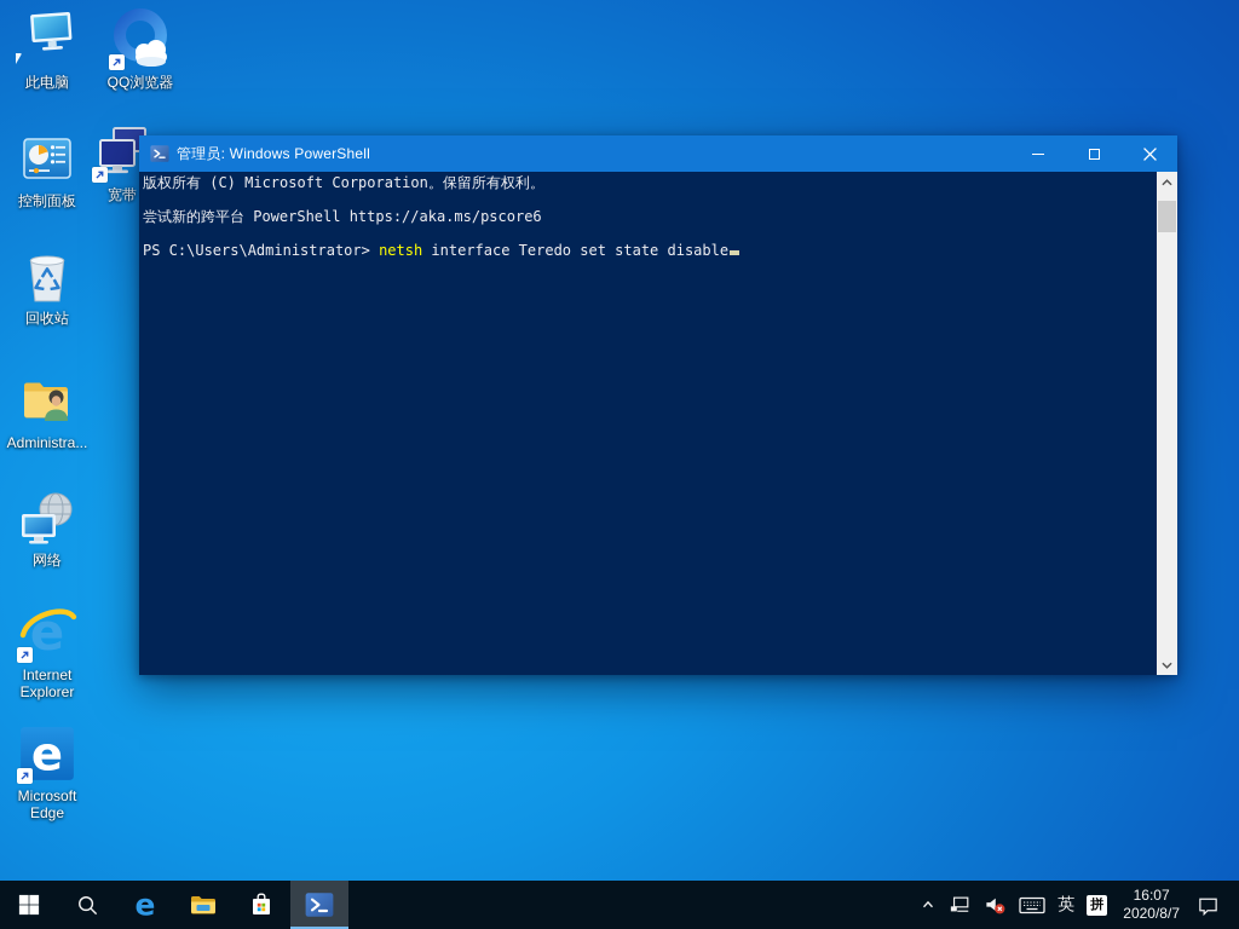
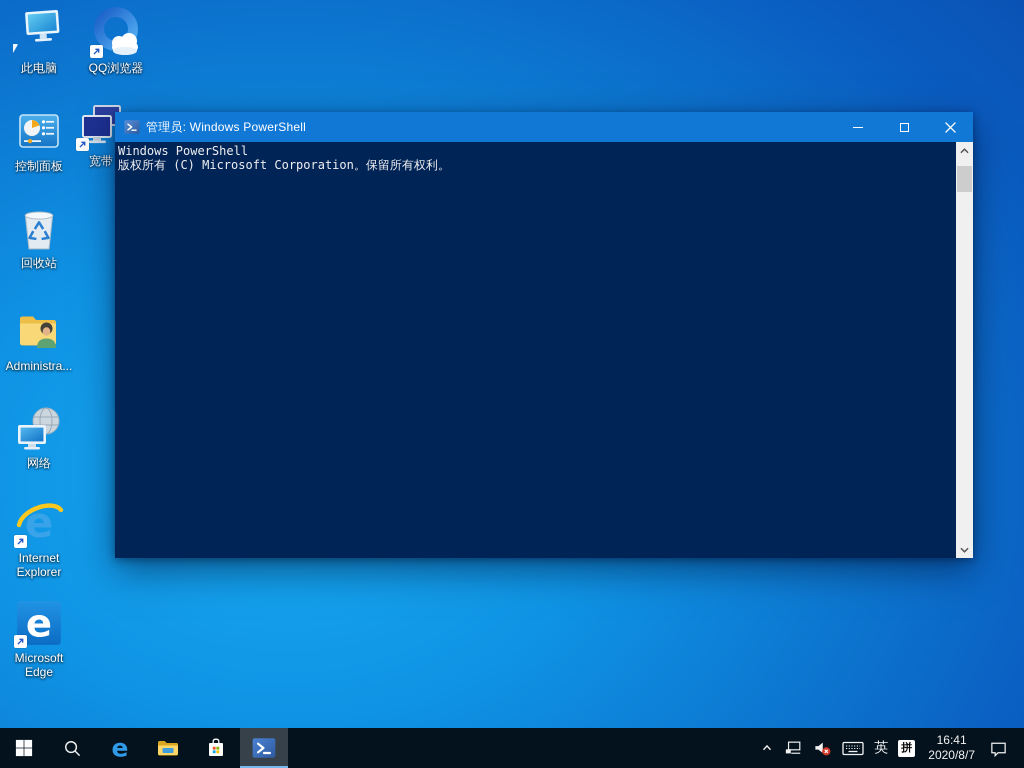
  此电脑
  QQ浏览器
  控制面板
  宽带
  回收站
  Administra...
  网络
  e
  Internet Explorer
  e
  Microsoft Edge
  管理员: Windows PowerShell
+ Windows PowerShell
  版权所有 (C) Microsoft Corporation。保留所有权利。
- 尝试新的跨平台 PowerShell https://aka.ms/pscore6
- PS C:\Users\Administrator> netsh interface Teredo set state disable
  e
  英
  拼
- 16:07
+ 16:41
  2020/8/7
